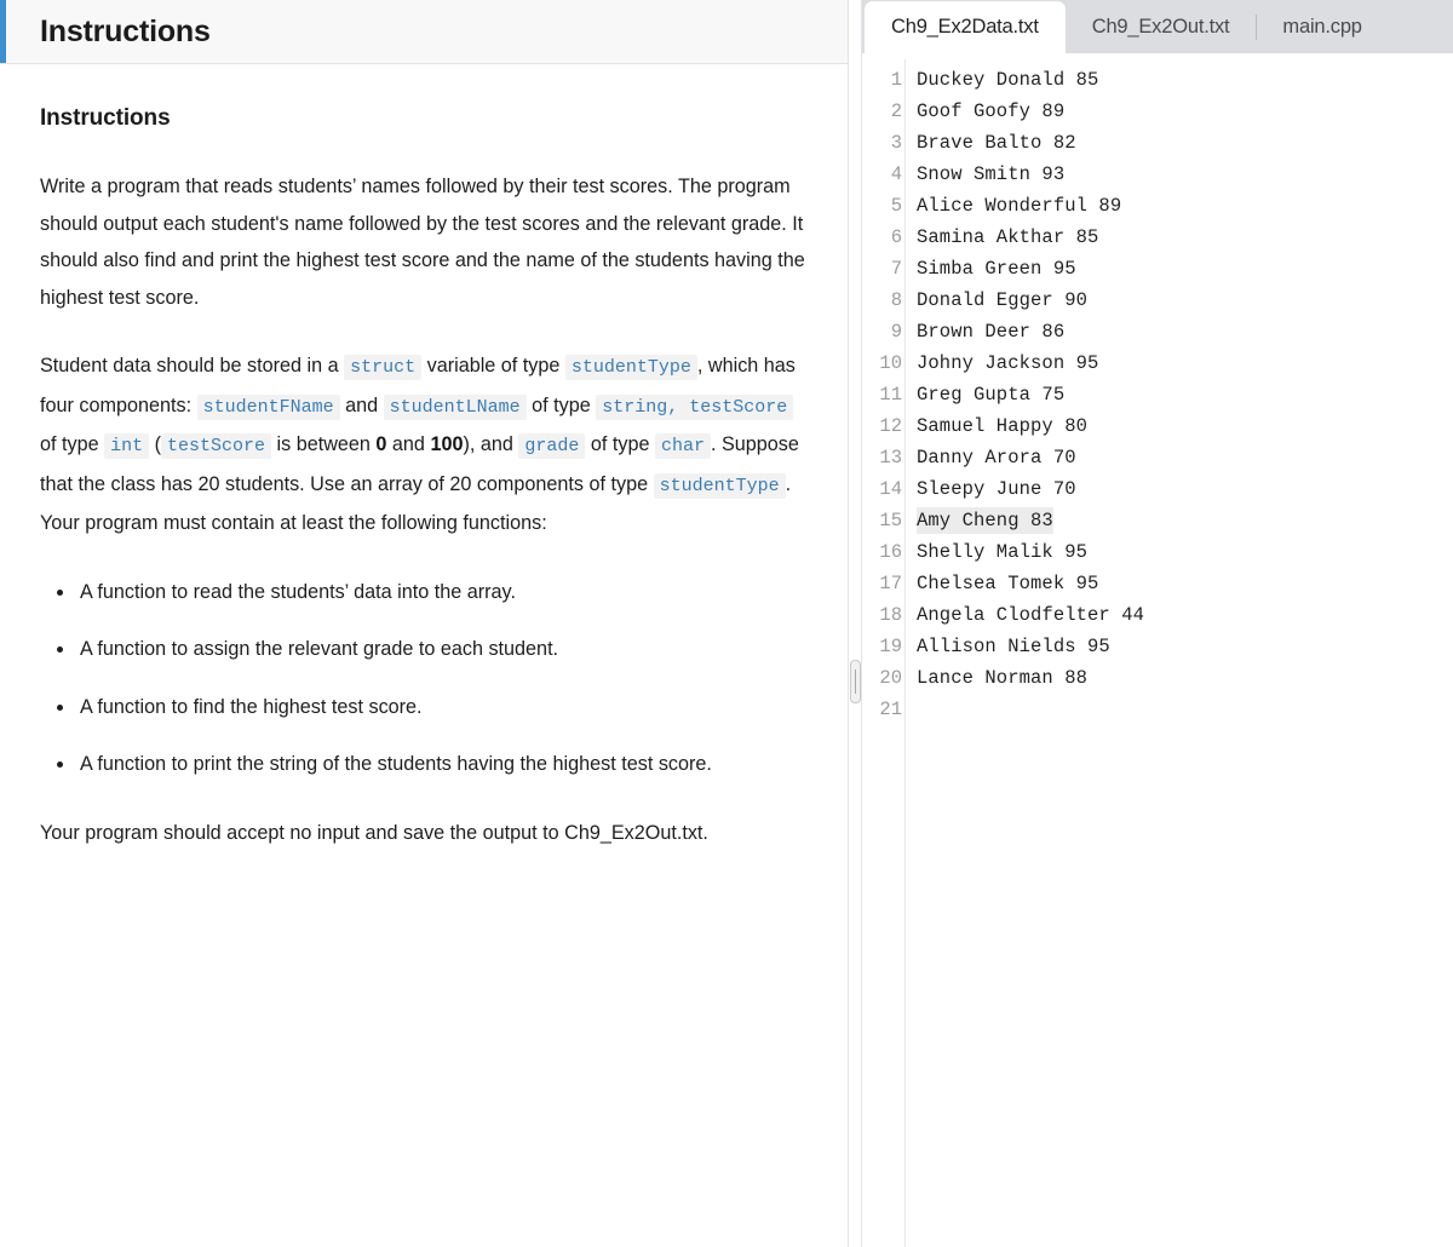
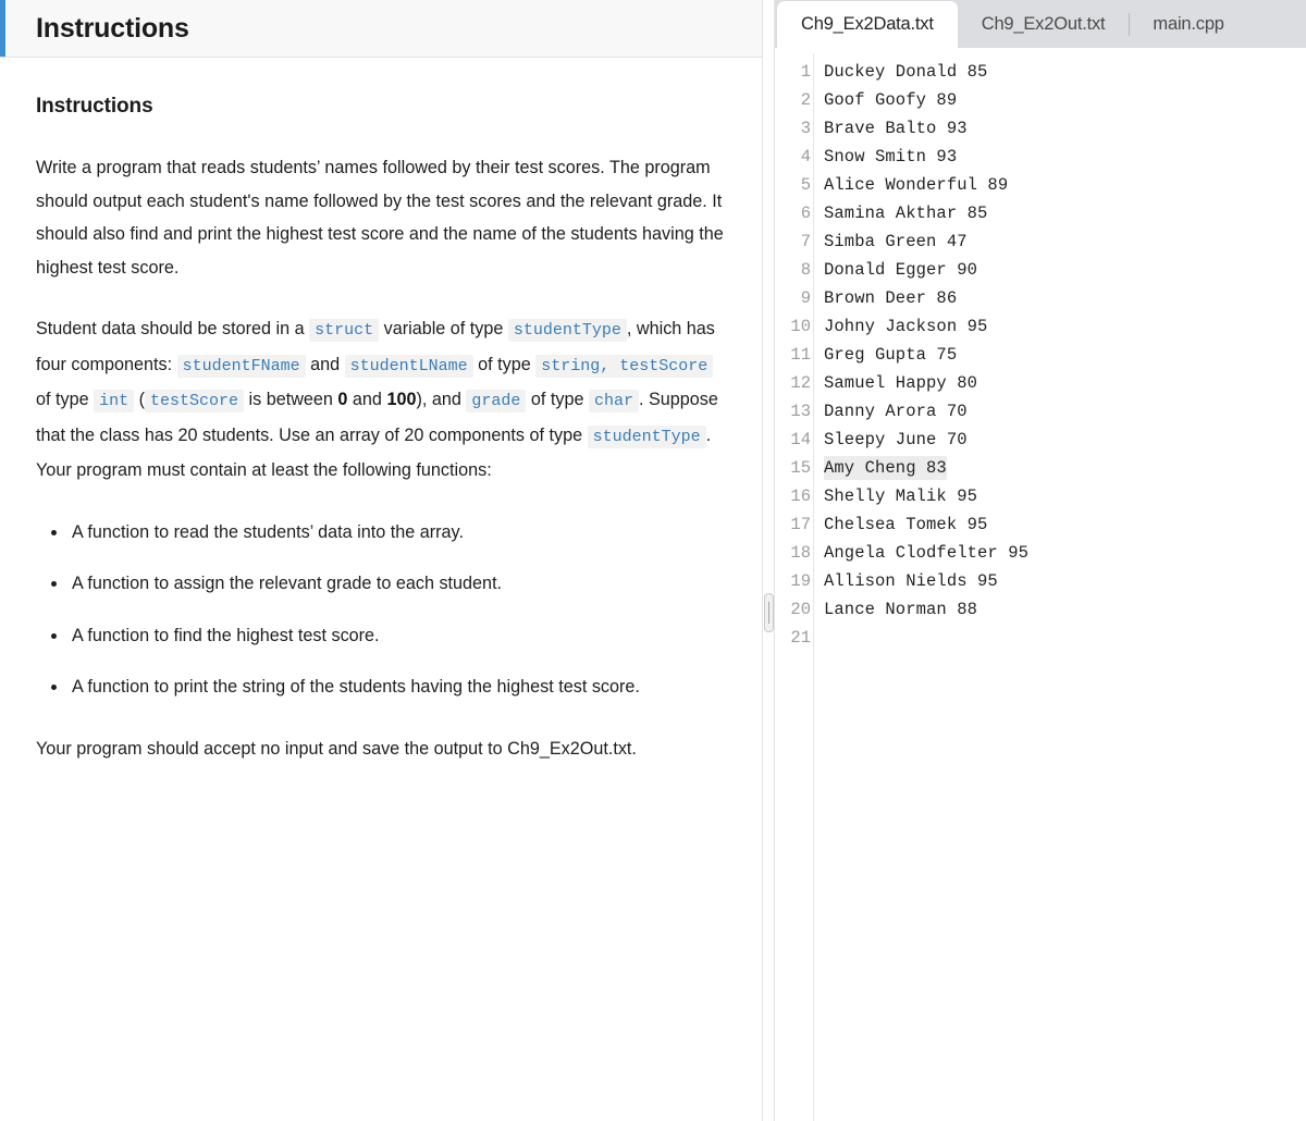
  Instructions
  Instructions
  Write a program that reads students’ names followed by their test scores. The program should output each student's name followed by the test scores and the relevant grade. It should also find and print the highest test score and the name of the students having the highest test score.
  Student data should be stored in a struct variable of type studentType , which has four components: studentFName and studentLName of type string, testScore of type int ( testScore is between 0 and 100), and grade of type char . Suppose that the class has 20 students. Use an array of 20 components of type studentType . Your program must contain at least the following functions:
  A function to read the students’ data into the array.
  A function to assign the relevant grade to each student.
  A function to find the highest test score.
  A function to print the string of the students having the highest test score.
  Your program should accept no input and save the output to Ch9_Ex2Out.txt.
  Ch9_Ex2Data.txt
  Ch9_Ex2Out.txt
  main.cpp
  1
  2
  3
  4
  5
  6
  7
  8
  9
  10
  11
  12
  13
  14
  15
  16
  17
  18
  19
  20
  21
  Duckey Donald 85
  Goof Goofy 89
- Brave Balto 82
+ Brave Balto 93
  Snow Smitn 93
  Alice Wonderful 89
  Samina Akthar 85
- Simba Green 95
+ Simba Green 47
  Donald Egger 90
  Brown Deer 86
  Johny Jackson 95
  Greg Gupta 75
  Samuel Happy 80
  Danny Arora 70
  Sleepy June 70
  Amy Cheng 83
  Shelly Malik 95
  Chelsea Tomek 95
- Angela Clodfelter 44
+ Angela Clodfelter 95
  Allison Nields 95
  Lance Norman 88
